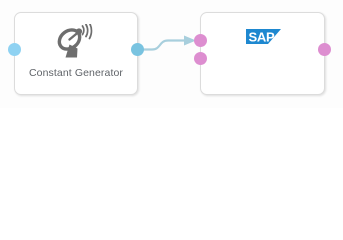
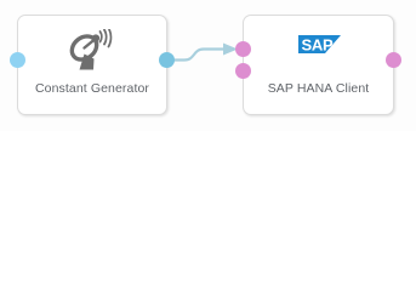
  Constant Generator
  SAP
+ SAP HANA Client
